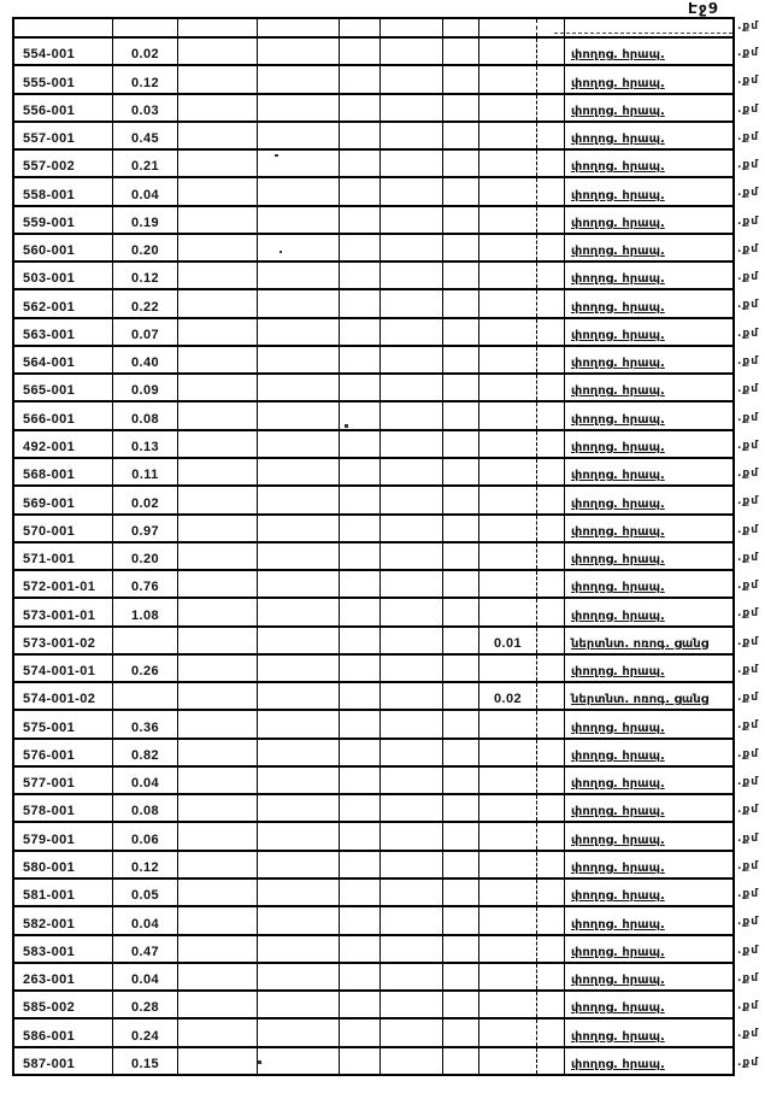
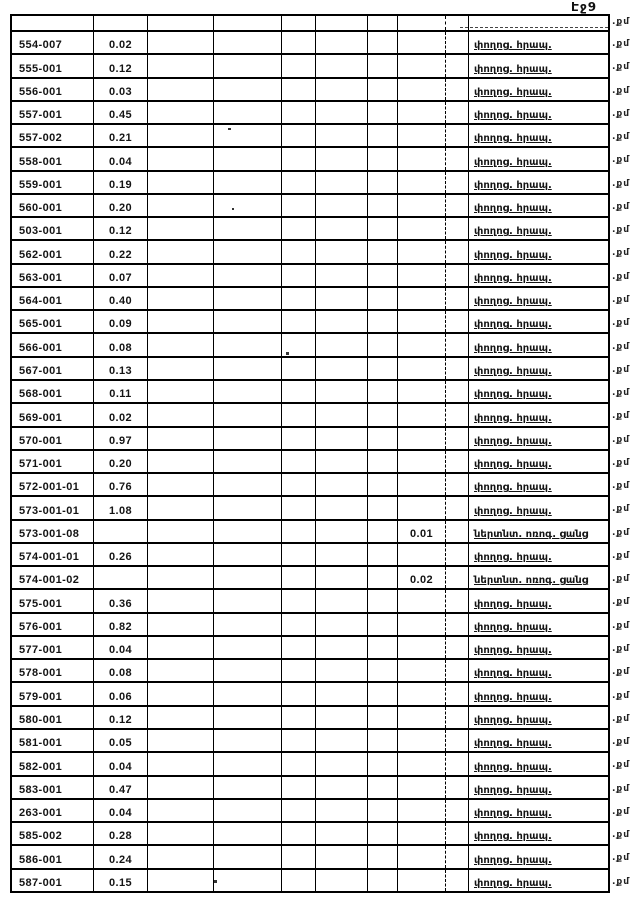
  Էջ9
- 554-001
+ 554-007
  0.02
  փողոց. հրապ.
  555-001
  0.12
  փողոց. հրապ.
  556-001
  0.03
  փողոց. հրապ.
  557-001
  0.45
  փողոց. հրապ.
  557-002
  0.21
  փողոց. հրապ.
  558-001
  0.04
  փողոց. հրապ.
  559-001
  0.19
  փողոց. հրապ.
  560-001
  0.20
  փողոց. հրապ.
  503-001
  0.12
  փողոց. հրապ.
  562-001
  0.22
  փողոց. հրապ.
  563-001
  0.07
  փողոց. հրապ.
  564-001
  0.40
  փողոց. հրապ.
  565-001
  0.09
  փողոց. հրապ.
  566-001
  0.08
  փողոց. հրապ.
- 492-001
+ 567-001
  0.13
  փողոց. հրապ.
  568-001
  0.11
  փողոց. հրապ.
  569-001
  0.02
  փողոց. հրապ.
  570-001
  0.97
  փողոց. հրապ.
  571-001
  0.20
  փողոց. հրապ.
  572-001-01
  0.76
  փողոց. հրապ.
  573-001-01
  1.08
  փողոց. հրապ.
- 573-001-02
+ 573-001-08
  0.01
  ներտնտ. ոռոգ. ցանց
  574-001-01
  0.26
  փողոց. հրապ.
  574-001-02
  0.02
  ներտնտ. ոռոգ. ցանց
  575-001
  0.36
  փողոց. հրապ.
  576-001
  0.82
  փողոց. հրապ.
  577-001
  0.04
  փողոց. հրապ.
  578-001
  0.08
  փողոց. հրապ.
  579-001
  0.06
  փողոց. հրապ.
  580-001
  0.12
  փողոց. հրապ.
  581-001
  0.05
  փողոց. հրապ.
  582-001
  0.04
  փողոց. հրապ.
  583-001
  0.47
  փողոց. հրապ.
  263-001
  0.04
  փողոց. հրապ.
  585-002
  0.28
  փողոց. հրապ.
  586-001
  0.24
  փողոց. հրապ.
  587-001
  0.15
  փողոց. հրապ.
  .քմ
  .քմ
  .քմ
  .քմ
  .քմ
  .քմ
  .քմ
  .քմ
  .քմ
  .քմ
  .քմ
  .քմ
  .քմ
  .քմ
  .քմ
  .քմ
  .քմ
  .քմ
  .քմ
  .քմ
  .քմ
  .քմ
  .քմ
  .քմ
  .քմ
  .քմ
  .քմ
  .քմ
  .քմ
  .քմ
  .քմ
  .քմ
  .քմ
  .քմ
  .քմ
  .քմ
  .քմ
  .քմ
